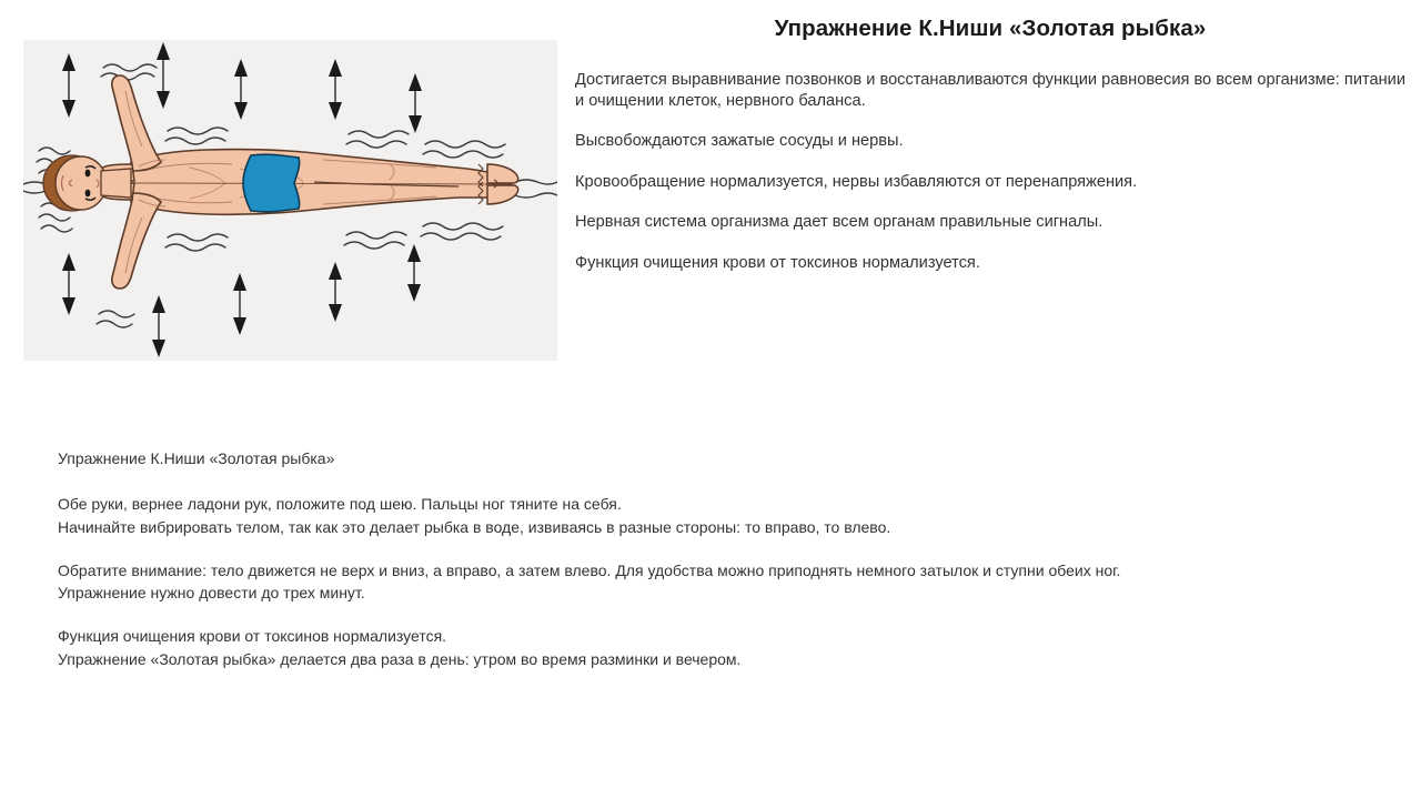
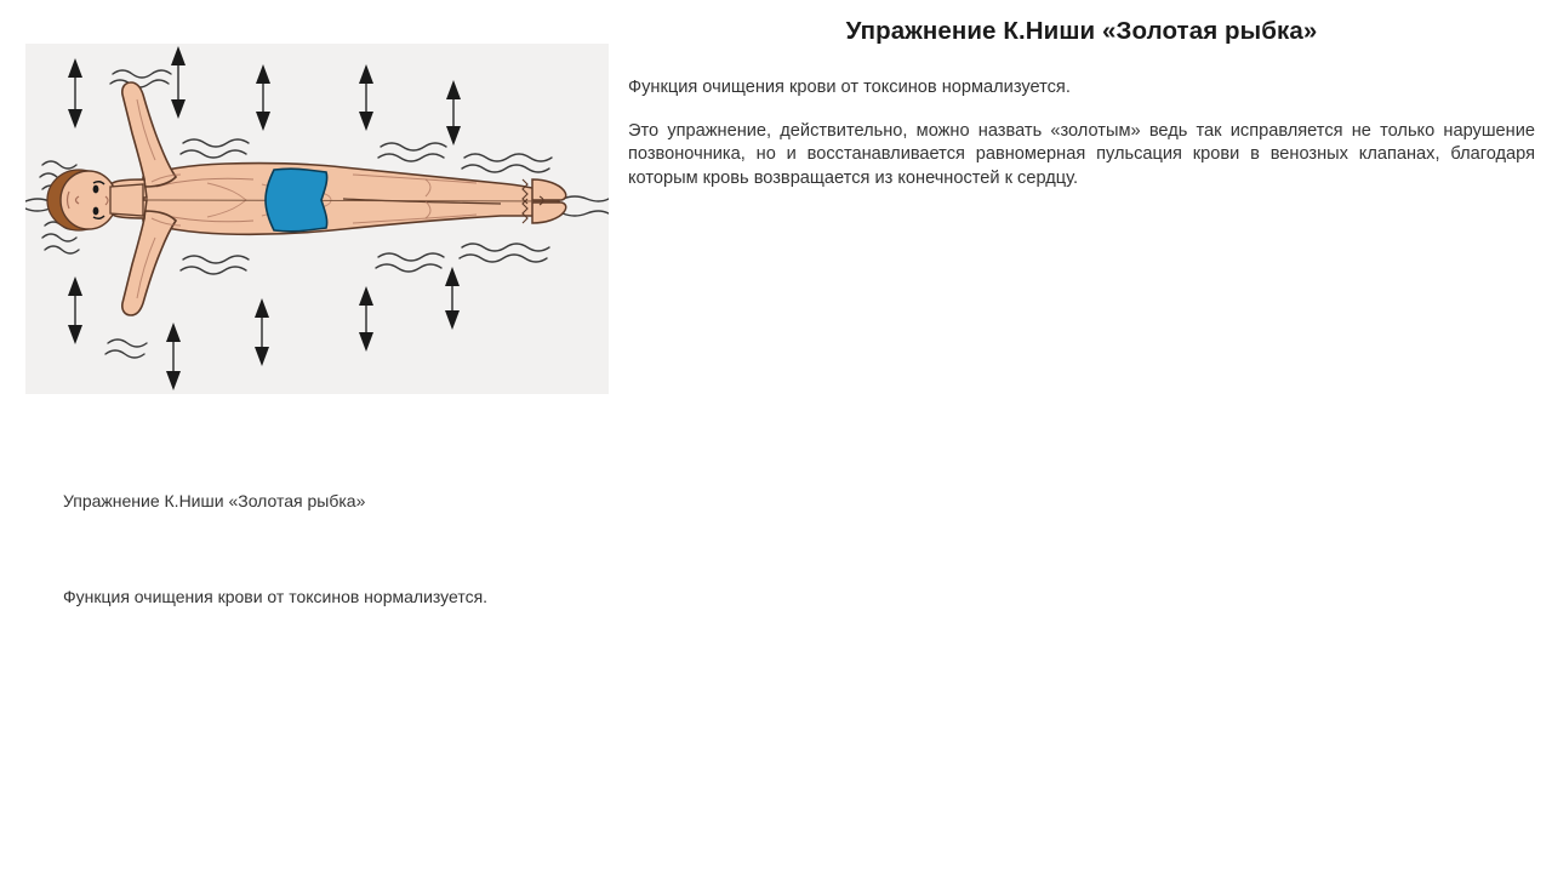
  Упражнение К.Ниши «Золотая рыбка»
- Достигается выравнивание позвонков и восстанавливаются функции равновесия во всем организме: питании и очищении клеток, нервного баланса.
- Высвобождаются зажатые сосуды и нервы.
- Кровообращение нормализуется, нервы избавляются от перенапряжения.
- Нервная система организма дает всем органам правильные сигналы.
  Функция очищения крови от токсинов нормализуется.
+ Это упражнение, действительно, можно назвать «золотым» ведь так исправляется не только нарушение позвоночника, но и восстанавливается равномерная пульсация крови в венозных клапанах, благодаря которым кровь возвращается из конечностей к сердцу.
  Упражнение К.Ниши «Золотая рыбка»
- Обе руки, вернее ладони рук, положите под шею. Пальцы ног тяните на себя.
- Начинайте вибрировать телом, так как это делает рыбка в воде, извиваясь в разные стороны: то вправо, то влево.
- Обратите внимание: тело движется не верх и вниз, а вправо, а затем влево. Для удобства можно приподнять немного затылок и ступни обеих ног.
- Упражнение нужно довести до трех минут.
  Функция очищения крови от токсинов нормализуется.
- Упражнение «Золотая рыбка» делается два раза в день: утром во время разминки и вечером.
